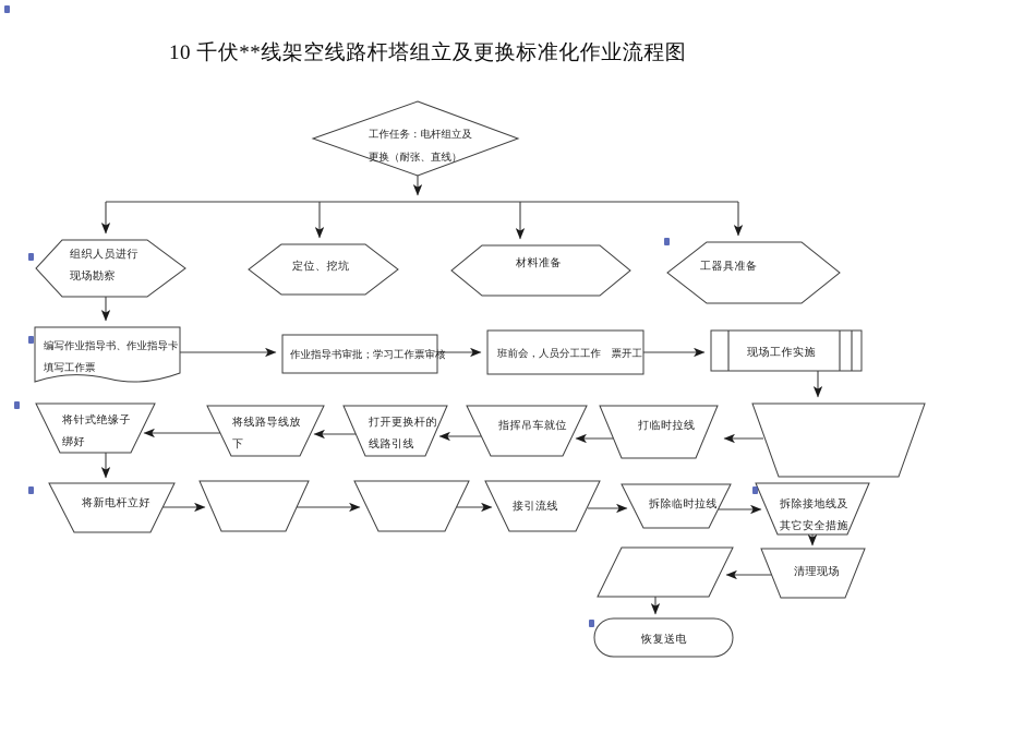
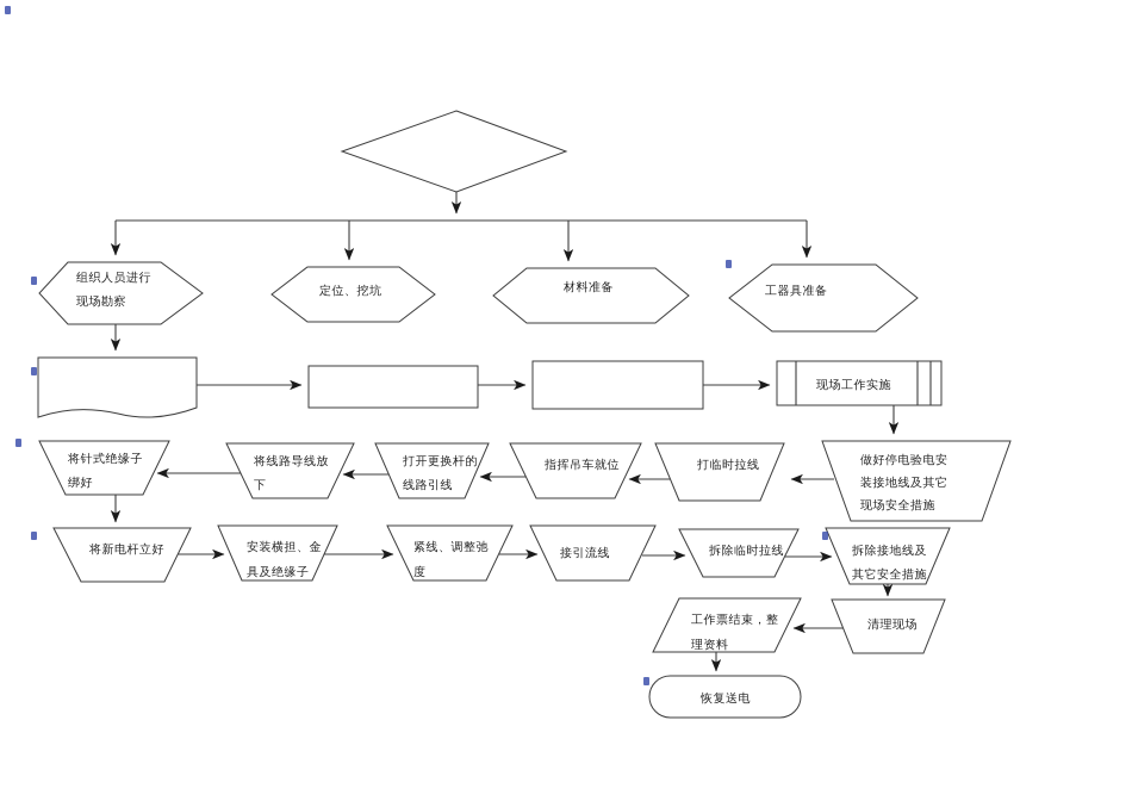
- 10 千伏**线架空线路杆塔组立及更换标准化作业流程图
- 工作任务：电杆组立及
- 更换（耐张、直线）
  组织人员进行
  现场勘察
  定位、挖坑
  材料准备
  工器具准备
- 编写作业指导书、作业指导卡
- 填写工作票
- 作业指导书审批；学习工作票审核
- 班前会，人员分工工作 票开工
  现场工作实施
+ 做好停电验电安
+ 装接地线及其它
+ 现场安全措施
  打临时拉线
  指挥吊车就位
  打开更换杆的
  线路引线
  将线路导线放
  下
  将针式绝缘子
  绑好
  将新电杆立好
+ 安装横担、金
+ 具及绝缘子
+ 紧线、调整弛
+ 度
  接引流线
  拆除临时拉线
  拆除接地线及
  其它安全措施
  清理现场
+ 工作票结束，整
+ 理资料
  恢复送电
